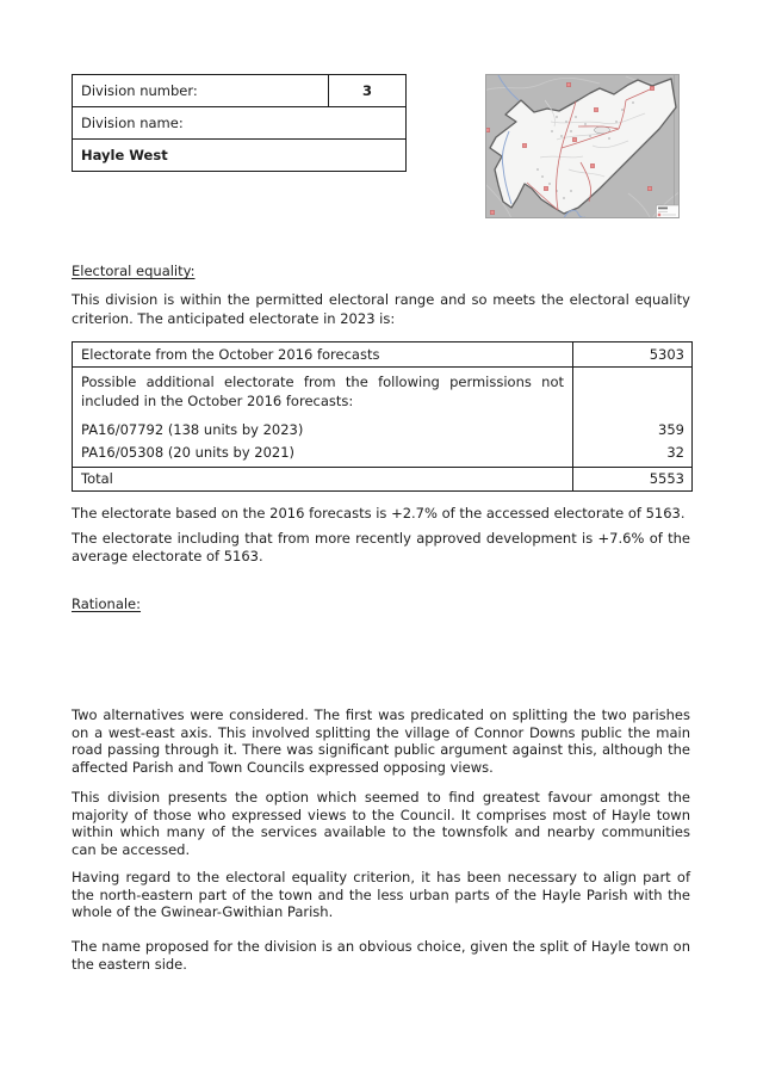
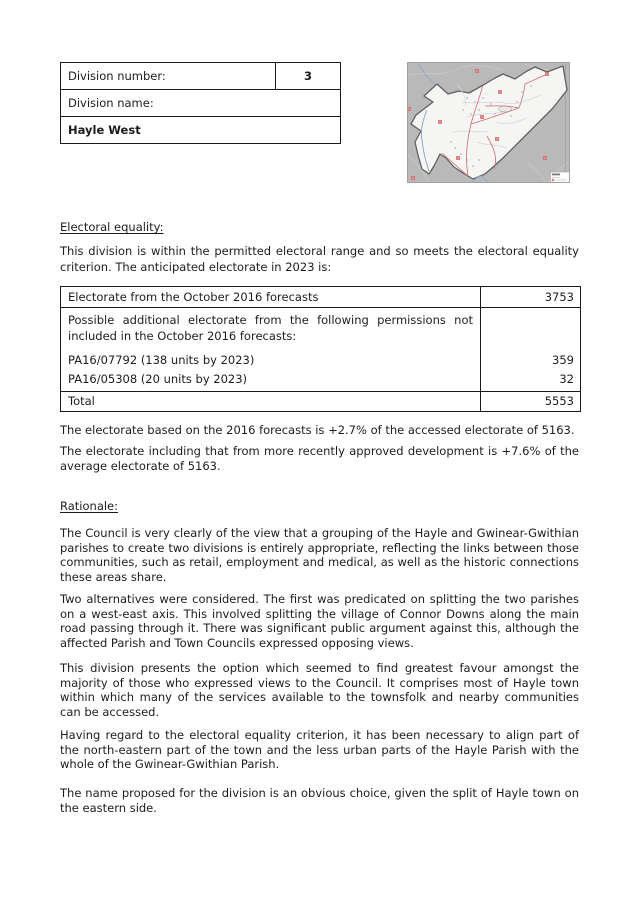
  Division number:
  3
  Division name:
  Hayle West
  Electoral equality:
  This division is within the permitted electoral range and so meets the electoral equality criterion. The anticipated electorate in 2023 is:
  Electorate from the October 2016 forecasts
- 5303
+ 3753
  Possible additional electorate from the following permissions not included in the October 2016 forecasts:
  PA16/07792 (138 units by 2023)
- PA16/05308 (20 units by 2021)
+ PA16/05308 (20 units by 2023)
  359
  32
  Total
  5553
  The electorate based on the 2016 forecasts is +2.7% of the accessed electorate of 5163.
  The electorate including that from more recently approved development is +7.6% of the average electorate of 5163.
  Rationale:
+ The Council is very clearly of the view that a grouping of the Hayle and Gwinear-Gwithian parishes to create two divisions is entirely appropriate, reflecting the links between those communities, such as retail, employment and medical, as well as the historic connections these areas share.
- Two alternatives were considered. The first was predicated on splitting the two parishes on a west-east axis. This involved splitting the village of Connor Downs public the main road passing through it. There was significant public argument against this, although the affected Parish and Town Councils expressed opposing views.
+ Two alternatives were considered. The first was predicated on splitting the two parishes on a west-east axis. This involved splitting the village of Connor Downs along the main road passing through it. There was significant public argument against this, although the affected Parish and Town Councils expressed opposing views.
  This division presents the option which seemed to find greatest favour amongst the majority of those who expressed views to the Council. It comprises most of Hayle town within which many of the services available to the townsfolk and nearby communities can be accessed.
  Having regard to the electoral equality criterion, it has been necessary to align part of the north-eastern part of the town and the less urban parts of the Hayle Parish with the whole of the Gwinear-Gwithian Parish.
  The name proposed for the division is an obvious choice, given the split of Hayle town on the eastern side.
